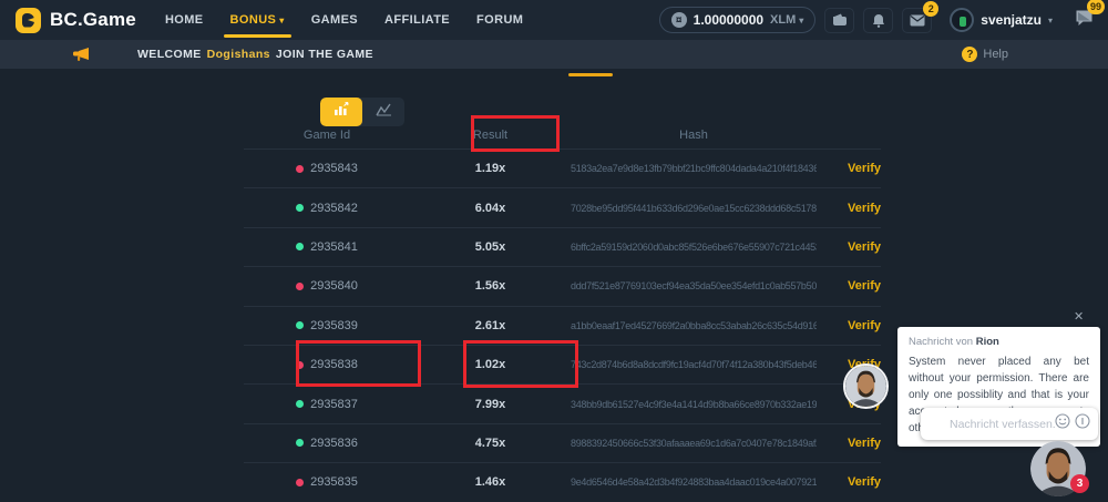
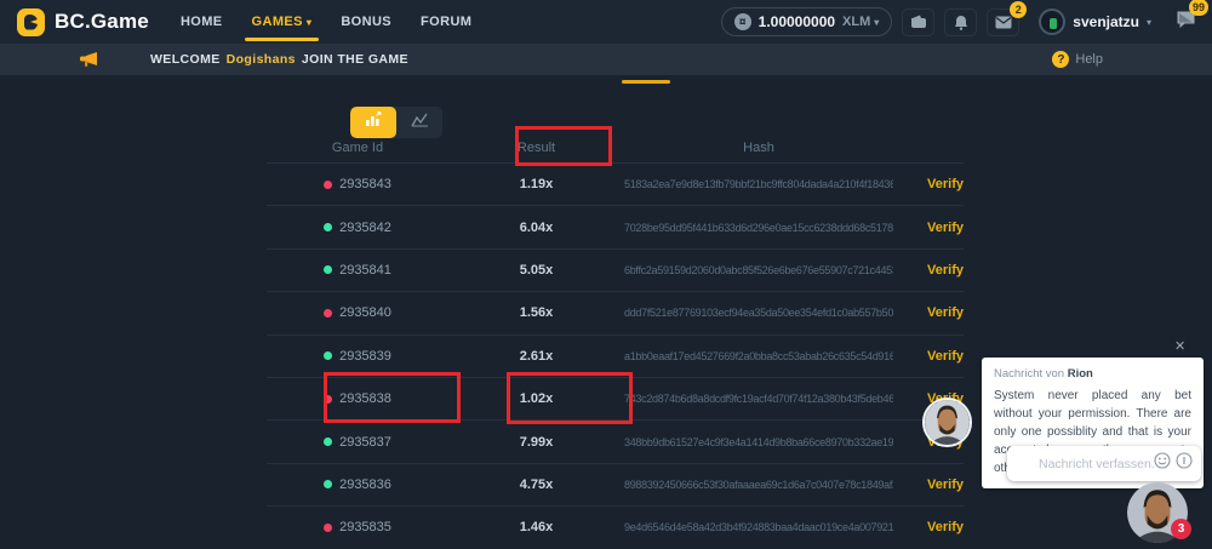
  BC.Game
  HOME
- BONUS
+ GAMES
  ▾
- GAMES
+ BONUS
- AFFILIATE
  FORUM
  ¤
  1.00000000
  XLM
  ▾
  2
  svenjatzu
  ▾
  99
  WELCOME
  Dogishans
  JOIN THE GAME
  ?
  Help
  Game Id
  Result
  Hash
  2935843
  1.19x
  5183a2ea7e9d8e13fb79bbf21bc9ffc804dada4a210f4f18436
  Verify
  2935842
  6.04x
  7028be95dd95f441b633d6d296e0ae15cc6238ddd68c5178
  Verify
  2935841
  5.05x
  6bffc2a59159d2060d0abc85f526e6be676e55907c721c445
  Verify
  2935840
  1.56x
  ddd7f521e87769103ecf94ea35da50ee354efd1c0ab557b50
  Verify
  2935839
  2.61x
  a1bb0eaaf17ed4527669f2a0bba8cc53abab26c635c54d916
  Verify
  2935838
  1.02x
  743c2d874b6d8a8dcdf9fc19acf4d70f74f12a380b43f5deb46
  Verify
  2935837
  7.99x
  348bb9db61527e4c9f3e4a1414d9b8ba66ce8970b332ae19
  2935836
  4.75x
  8988392450666c53f30afaaaea69c1d6a7c0407e78c1849af
  Verify
  2935835
  1.46x
  9e4d6546d4e58a42d3b4f924883baa4daac019ce4a007921
  Verify
  ✕
  Nachricht von Rion
  System never placed any bet without your permission. There are only one possiblity and that is your ac ot
  Nachricht verfassen.
  3
